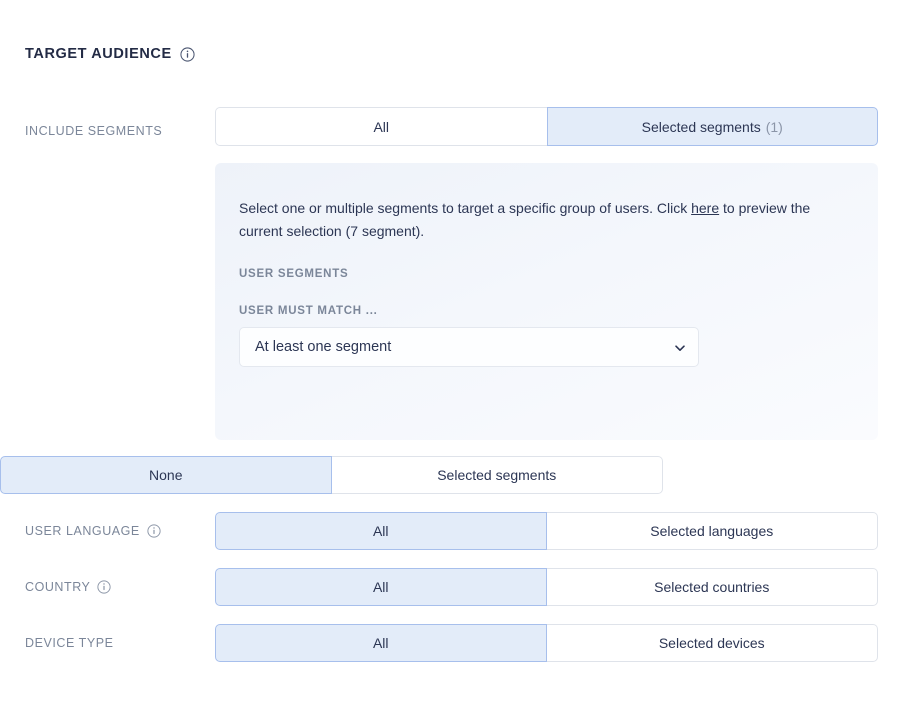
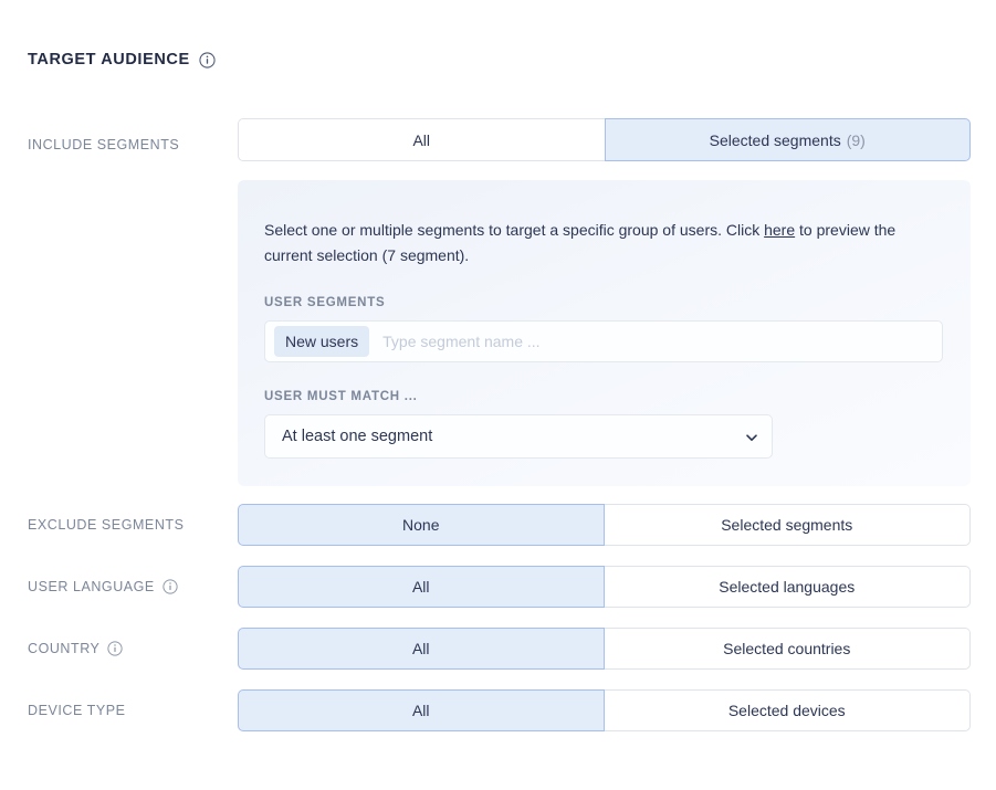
  TARGET AUDIENCE
  INCLUDE SEGMENTS
  All
  Selected segments
- (1)
+ (9)
  Select one or multiple segments to target a specific group of users. Click here to preview the current selection (7 segment).
  USER SEGMENTS
+ New users
+ Type segment name ...
  USER MUST MATCH ...
  At least one segment
+ EXCLUDE SEGMENTS
  None
  Selected segments
  USER LANGUAGE
  All
  Selected languages
  COUNTRY
  All
  Selected countries
  DEVICE TYPE
  All
  Selected devices
